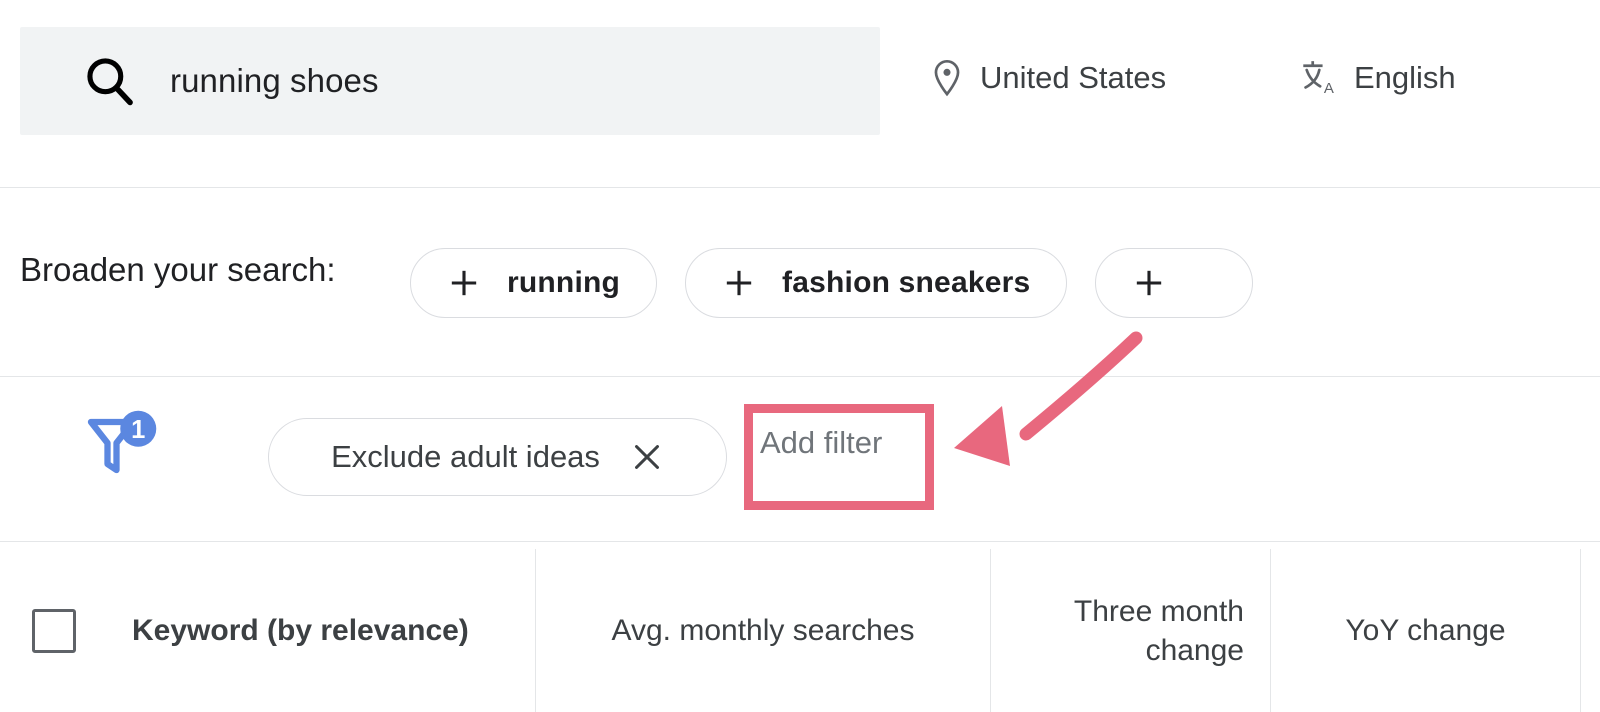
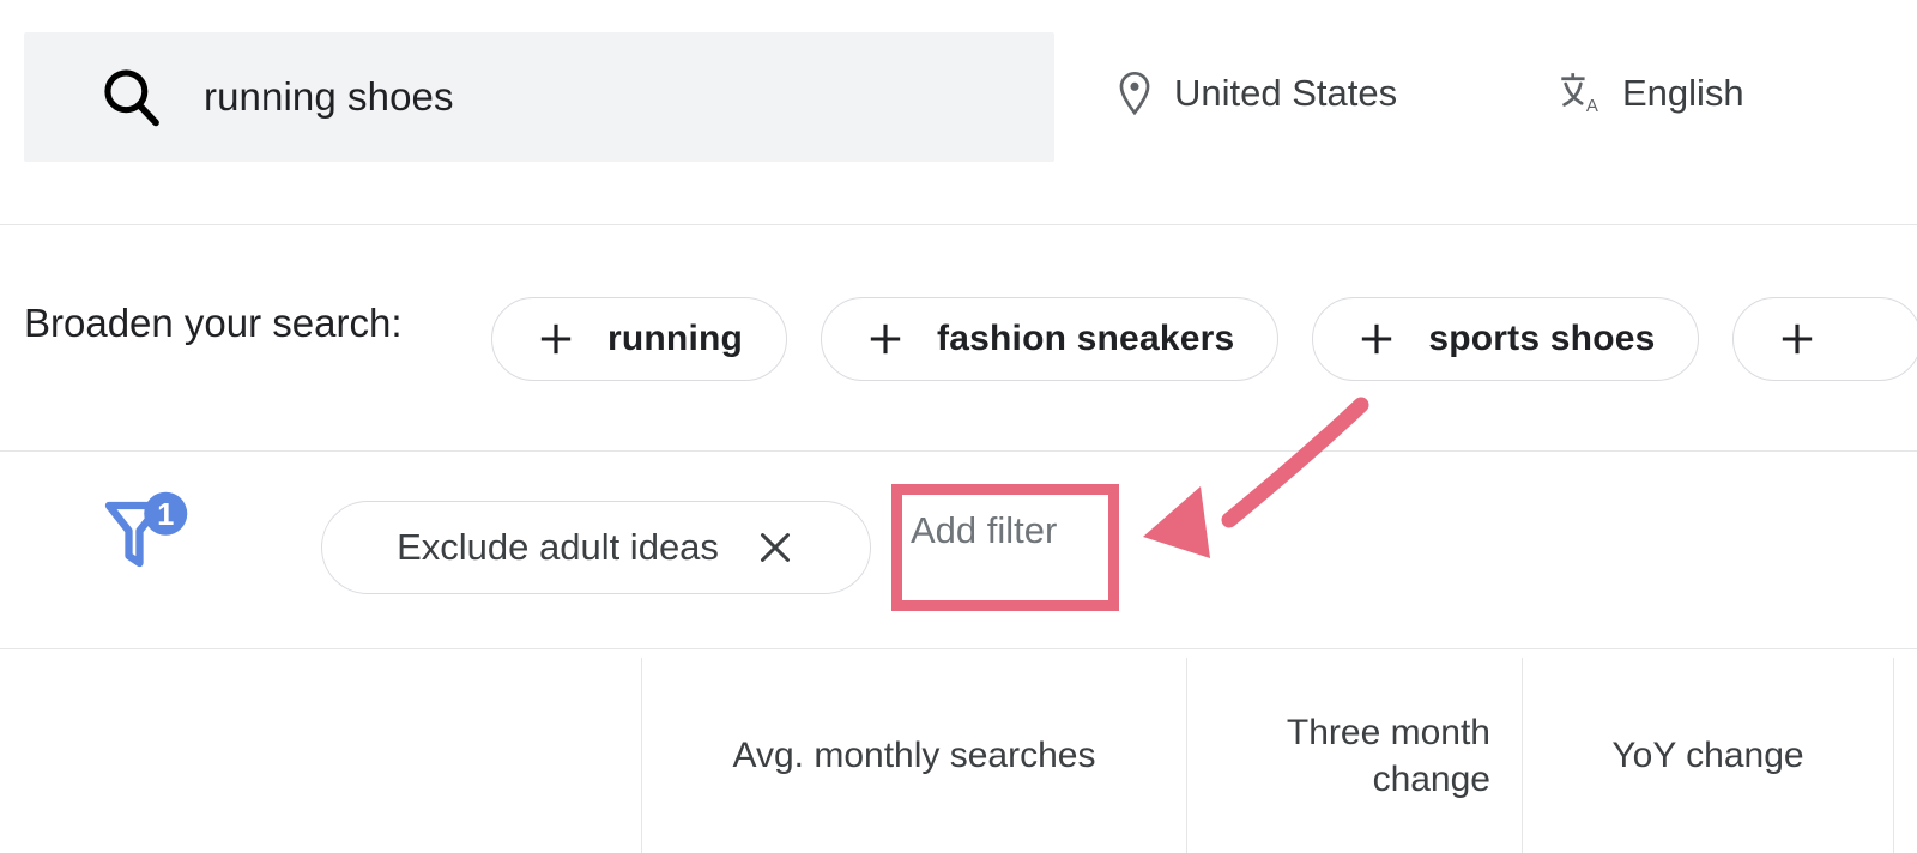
  running shoes
  United States
  A
  English
  Broaden your search:
  running
  fashion sneakers
+ sports shoes
  1
  Exclude adult ideas
  Add filter
- Keyword (by relevance)
  Avg. monthly searches
  Three month change
  YoY change
